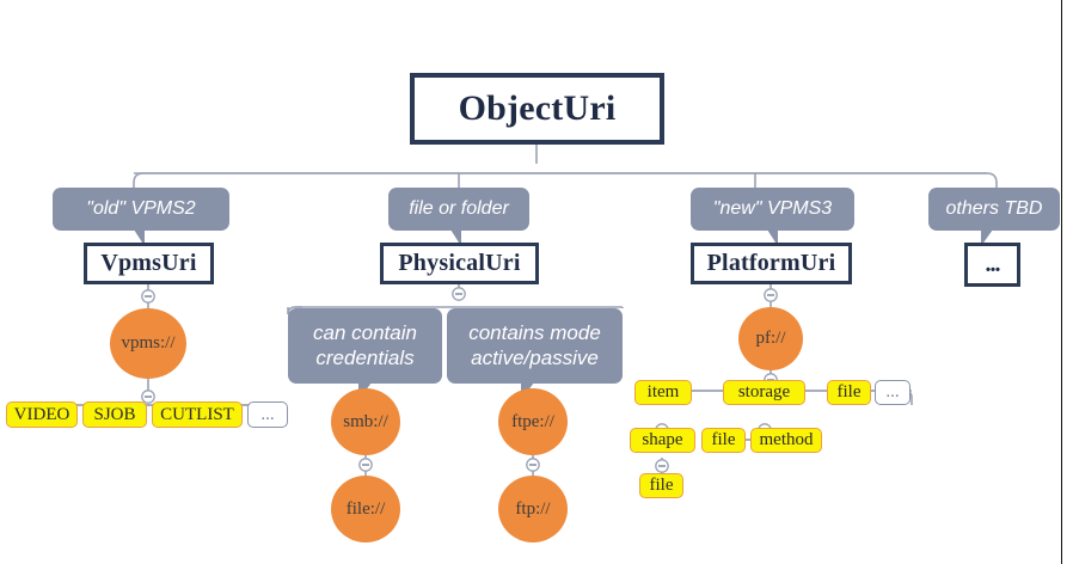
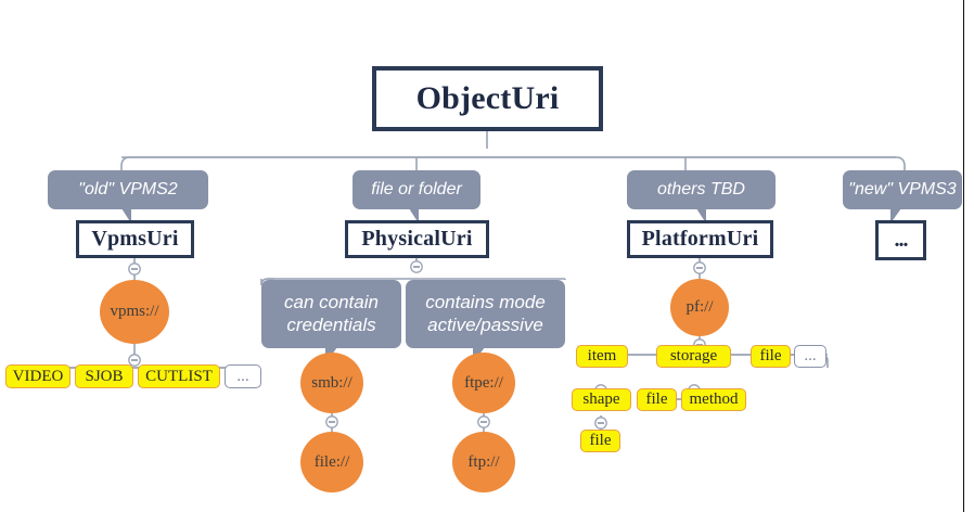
  ObjectUri
  "old" VPMS2
  VpmsUri
  vpms://
  VIDEO
  SJOB
  CUTLIST
  ...
  file or folder
  PhysicalUri
  can contain
  credentials
  contains mode
  active/passive
  smb://
  ftpe://
  file://
  ftp://
- "new" VPMS3
+ others TBD
  PlatformUri
  pf://
  item
  storage
  file
  ...
  shape
  file
  method
  file
- others TBD
+ "new" VPMS3
  ...
